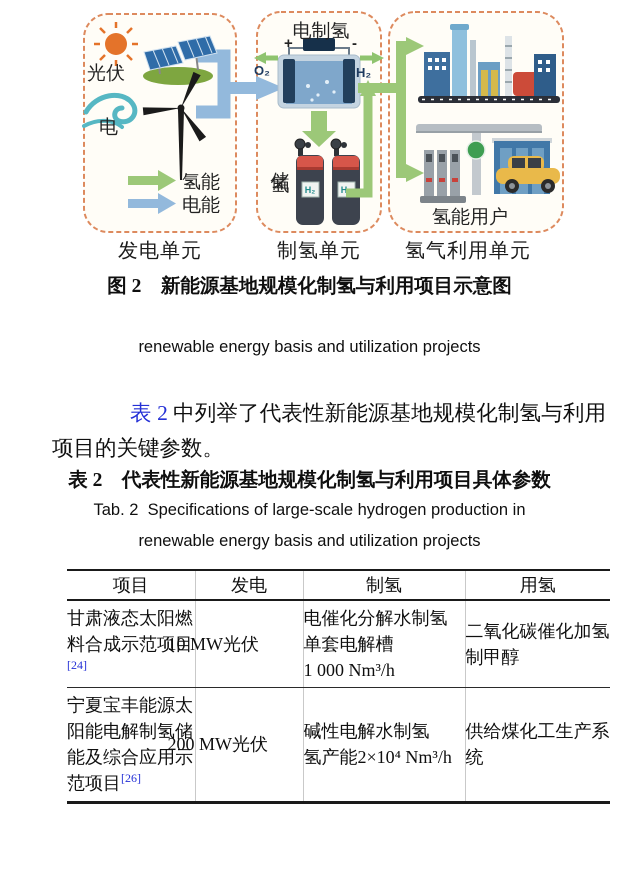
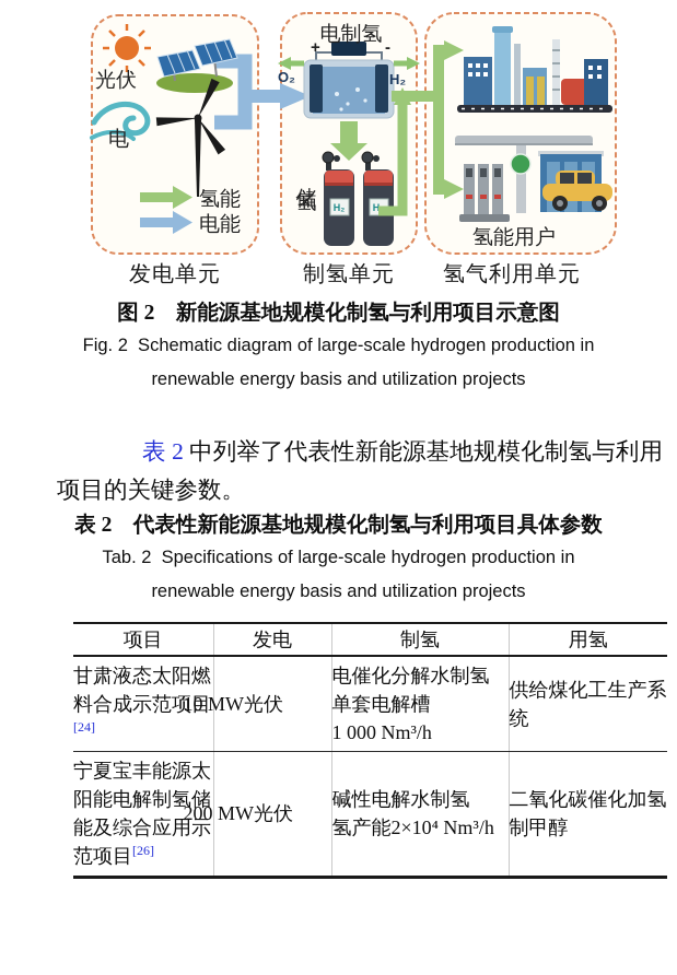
  H₂
  光伏
  电
  氢能
  电能
  电制氢
  +
  -
  O₂
  H₂
  氢能用户
  发电单元
  制氢单元
  氢气利用单元
  图 2 新能源基地规模化制氢与利用项目示意图
+ Fig. 2 Schematic diagram of large-scale hydrogen production in
  renewable energy basis and utilization projects
  表 2 中列举了代表性新能源基地规模化制氢与利用项目的关键参数。
  表 2 代表性新能源基地规模化制氢与利用项目具体参数
  Tab. 2 Specifications of large-scale hydrogen production in
  renewable energy basis and utilization projects
  项目	发电	制氢	用氢
- 甘肃液态太阳燃料合成示范项目[24]	10 MW光伏	电催化分解水制氢 单套电解槽 1 000 Nm³/h	二氧化碳催化加氢制甲醇
+ 甘肃液态太阳燃料合成示范项目[24]	10 MW光伏	电催化分解水制氢 单套电解槽 1 000 Nm³/h	供给煤化工生产系统
- 宁夏宝丰能源太阳能电解制氢储能及综合应用示范项目[26]	200 MW光伏	碱性电解水制氢 氢产能2×10⁴ Nm³/h	供给煤化工生产系统
+ 宁夏宝丰能源太阳能电解制氢储能及综合应用示范项目[26]	200 MW光伏	碱性电解水制氢 氢产能2×10⁴ Nm³/h	二氧化碳催化加氢制甲醇
